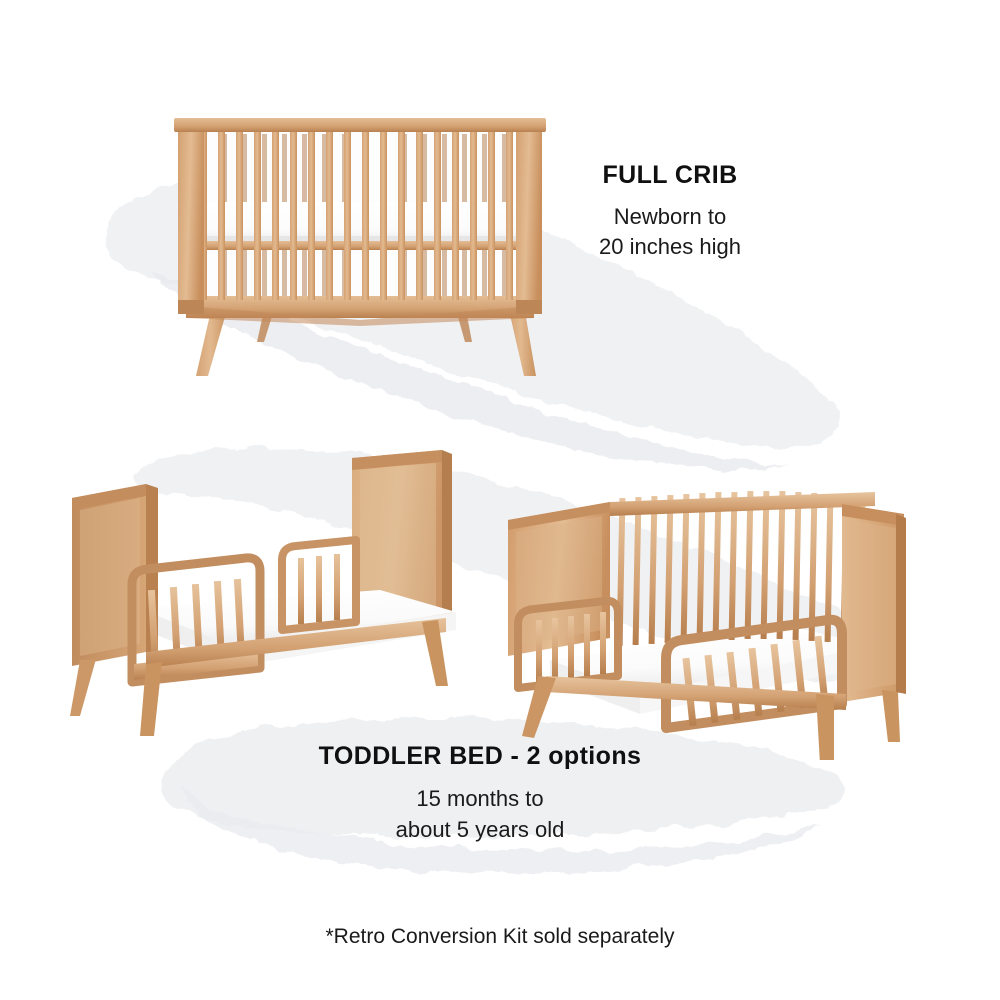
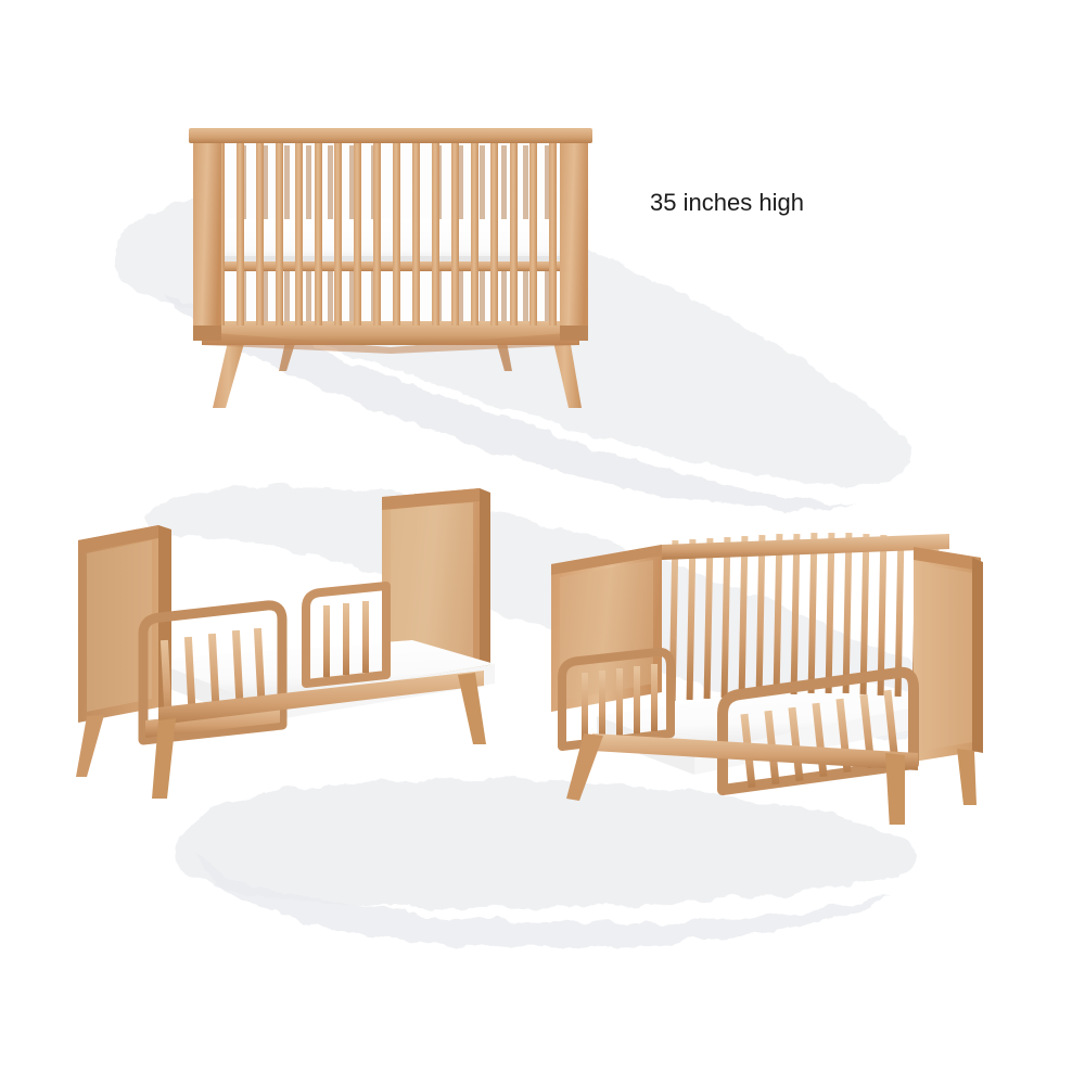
- FULL CRIB
- Newborn to
- 20 inches high
+ 35 inches high
- TODDLER BED - 2 options
- 15 months to
- about 5 years old
- *Retro Conversion Kit sold separately
